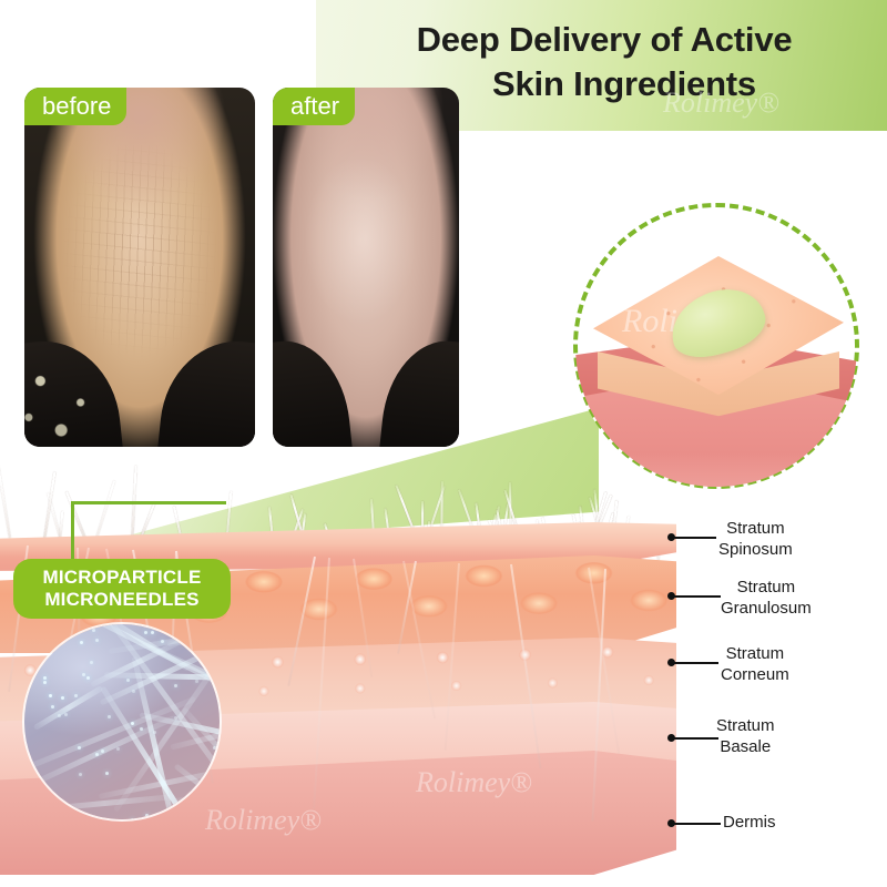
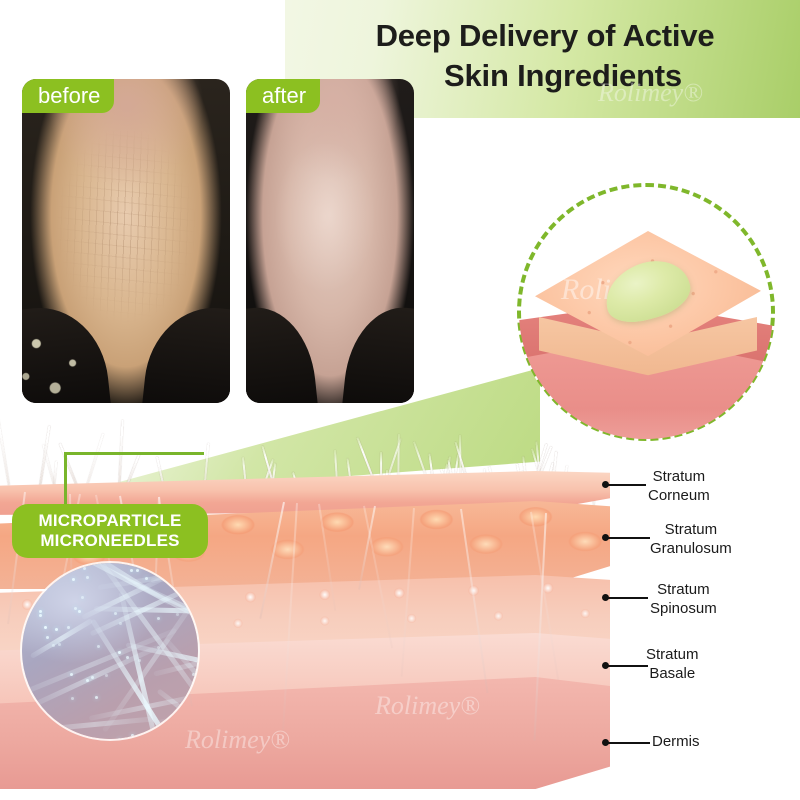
  Deep Delivery of Active
  Skin Ingredients
  Rolimey®
  before
  after
  Rolimey®
  Rolimey®
  MICROPARTICLE
  MICRONEEDLES
  Stratum
- Spinosum
+ Corneum
  Stratum
  Granulosum
  Stratum
- Corneum
+ Spinosum
  Stratum
  Basale
  Dermis
